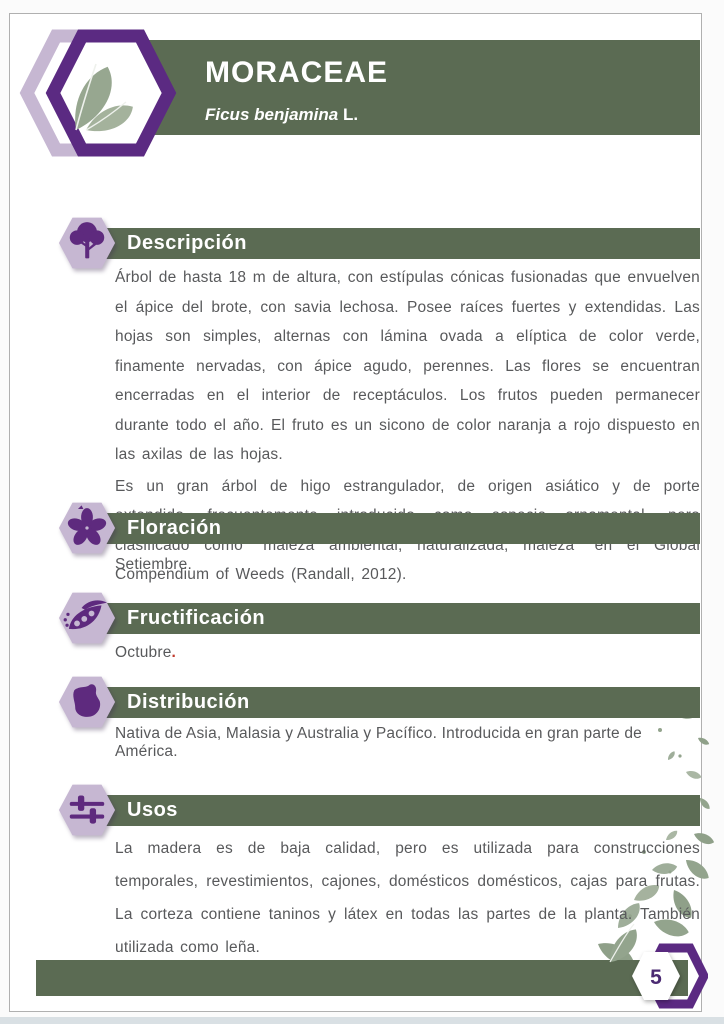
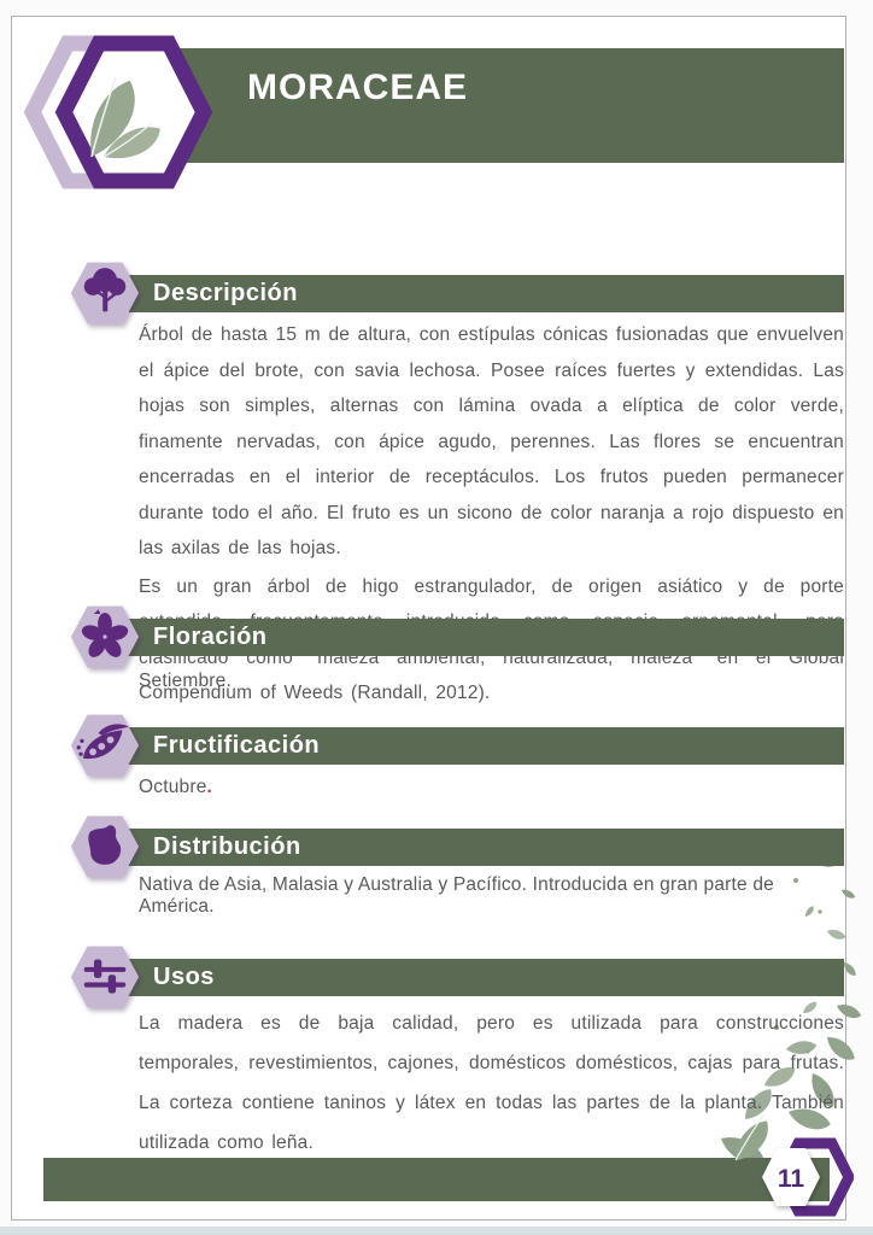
  MORACEAE
- Ficus benjamina L.
  Descripción
- Árbol de hasta 18 m de altura, con estípulas cónicas fusionadas que envuelven el ápice del brote, con savia lechosa. Posee raíces fuertes y extendidas. Las hojas son simples, alternas con lámina ovada a elíptica de color verde, finamente nervadas, con ápice agudo, perennes. Las flores se encuentran encerradas en el interior de receptáculos. Los frutos pueden permanecer durante todo el año. El fruto es un sicono de color naranja a rojo dispuesto en las axilas de las hojas.
+ Árbol de hasta 15 m de altura, con estípulas cónicas fusionadas que envuelven el ápice del brote, con savia lechosa. Posee raíces fuertes y extendidas. Las hojas son simples, alternas con lámina ovada a elíptica de color verde, finamente nervadas, con ápice agudo, perennes. Las flores se encuentran encerradas en el interior de receptáculos. Los frutos pueden permanecer durante todo el año. El fruto es un sicono de color naranja a rojo dispuesto en las axilas de las hojas.
  Es un gran árbol de higo estrangulador, de origen asiático y de porte clasificado como "maleza ambiental, naturalizada, maleza" en el Global Compendium of Weeds (Randall, 2012).
  Floración
  Setiembre.
  Fructificación
  Octubre.
  Distribución
  Nativa de Asia, Malasia y Australia y Pacífico. Introducida en gran parte de América.
  Usos
  La madera es de baja calidad, pero es utilizada para construcciones temporales, revestimientos, cajones, domésticos domésticos, cajas para frutas. La corteza contiene taninos y látex en todas las partes de la planta. También utilizada como leña.
- 5
+ 11
